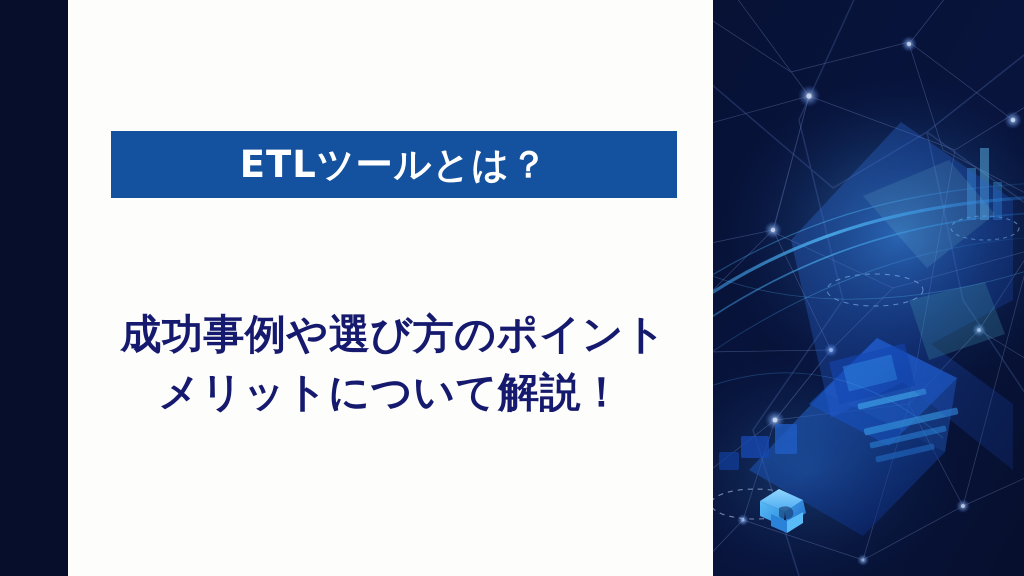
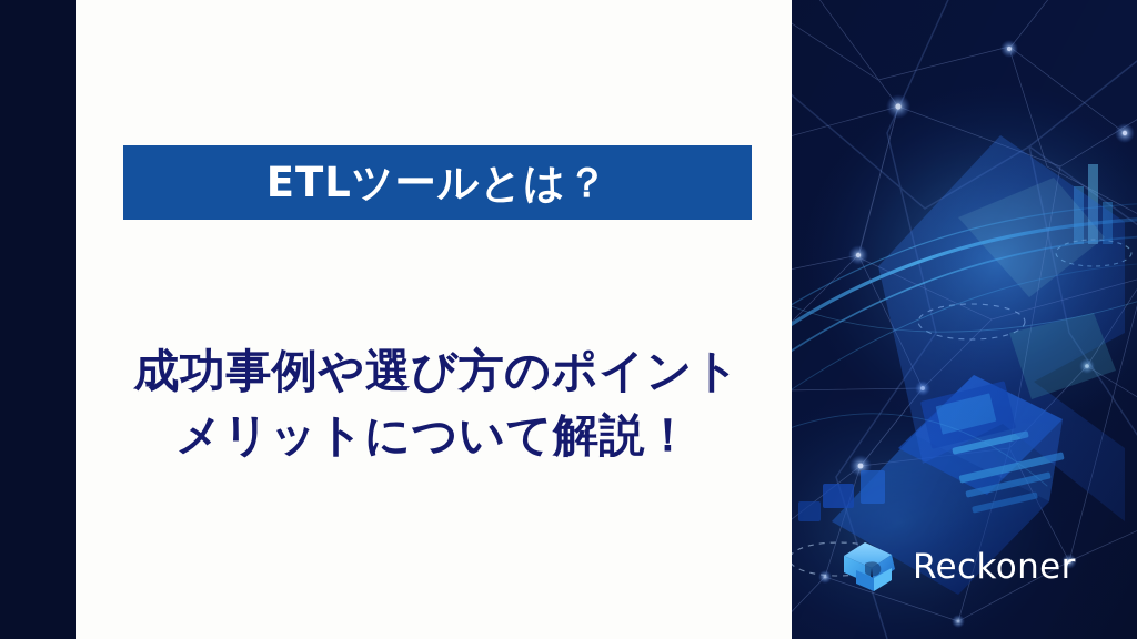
  ETLツールとは？
  成功事例や選び方のポイント
  メリットについて解説！
+ Reckoner
